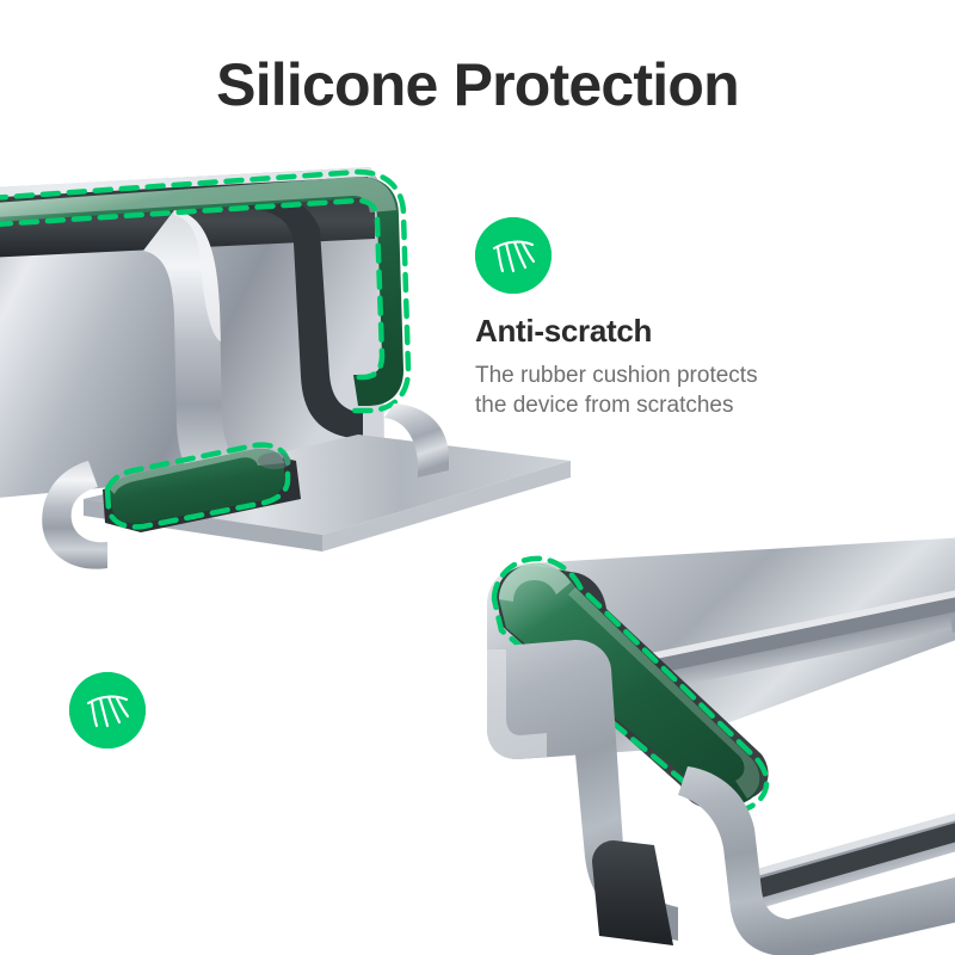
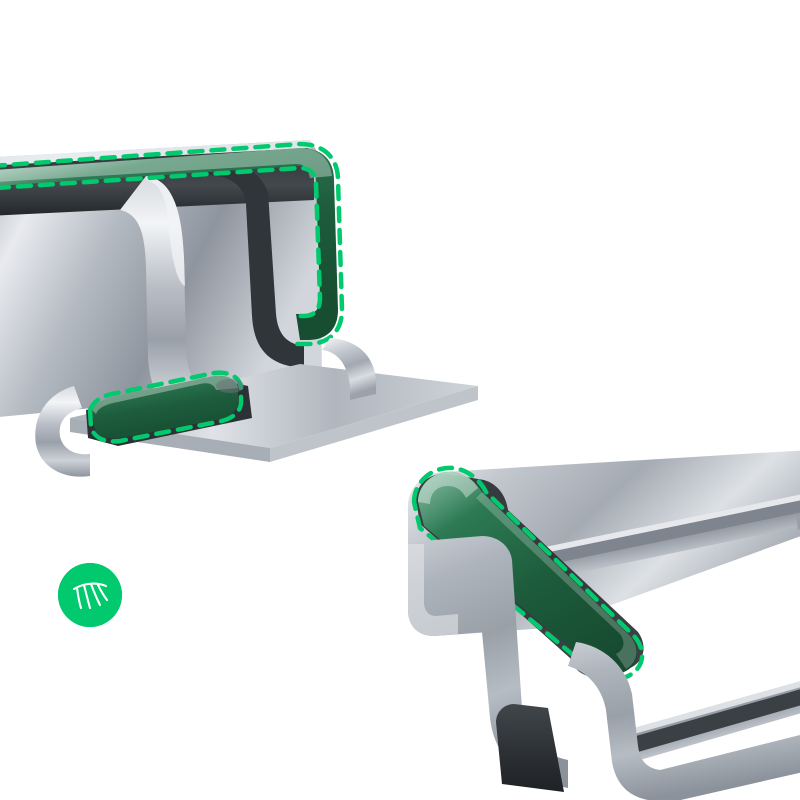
- Silicone Protection
- Anti-scratch
- The rubber cushion protects
- the device from scratches
